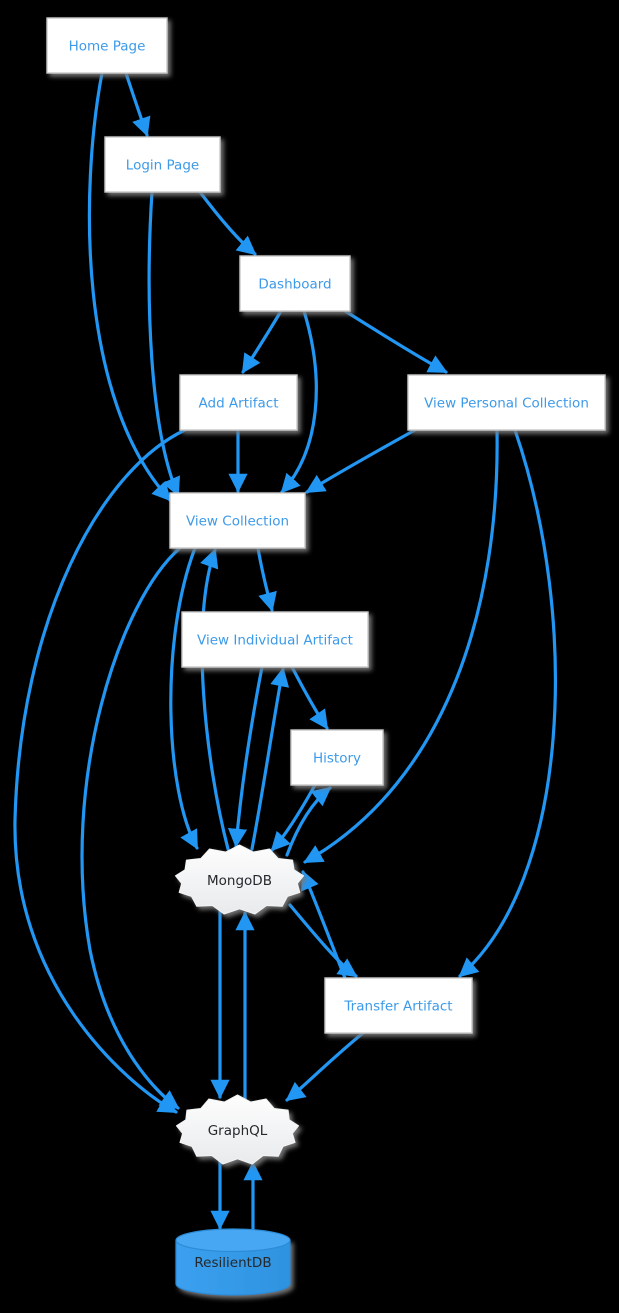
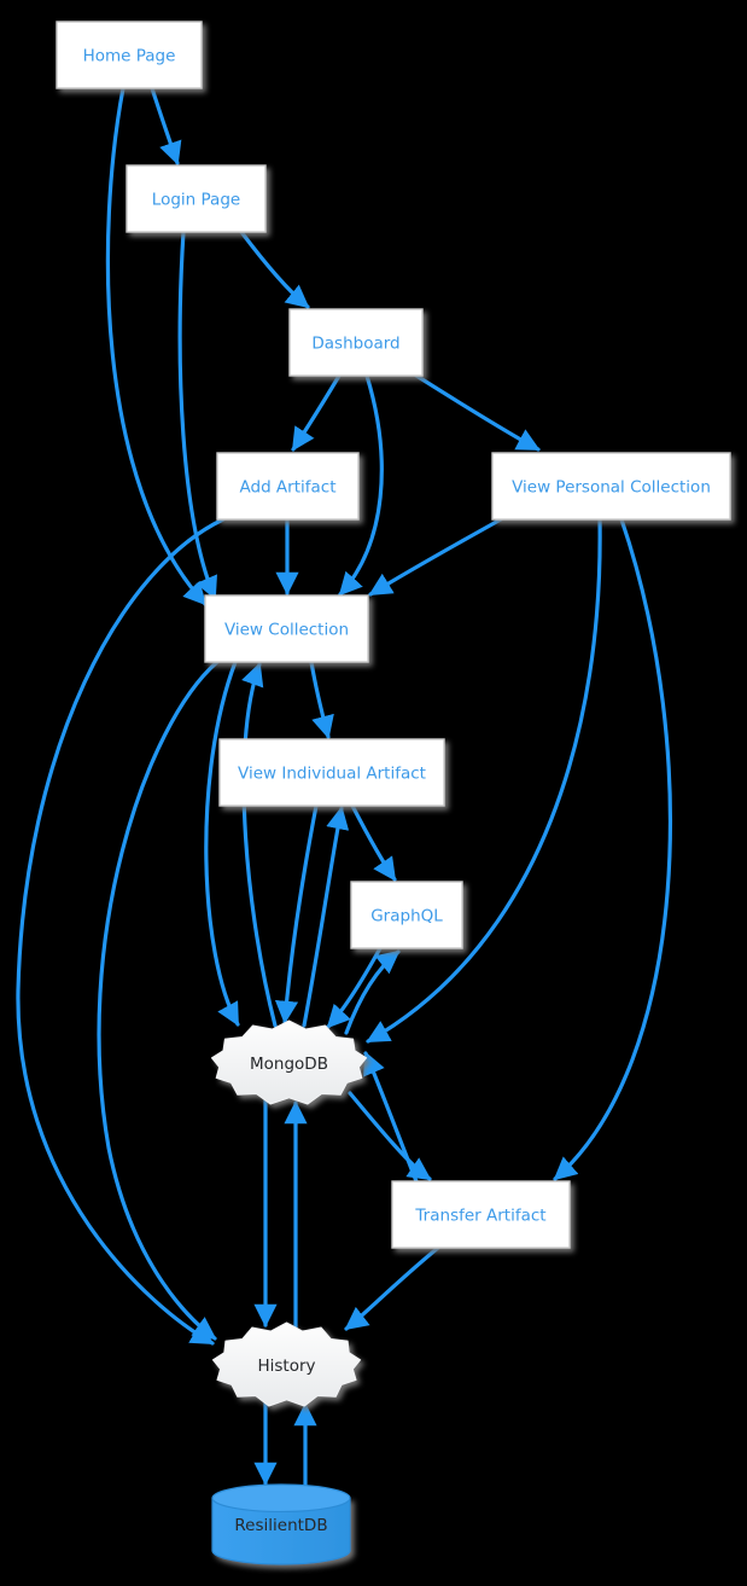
  Home Page
  Login Page
  Dashboard
  Add Artifact
  View Personal Collection
  View Collection
  View Individual Artifact
- History
+ GraphQL
  MongoDB
  Transfer Artifact
- GraphQL
+ History
  ResilientDB
